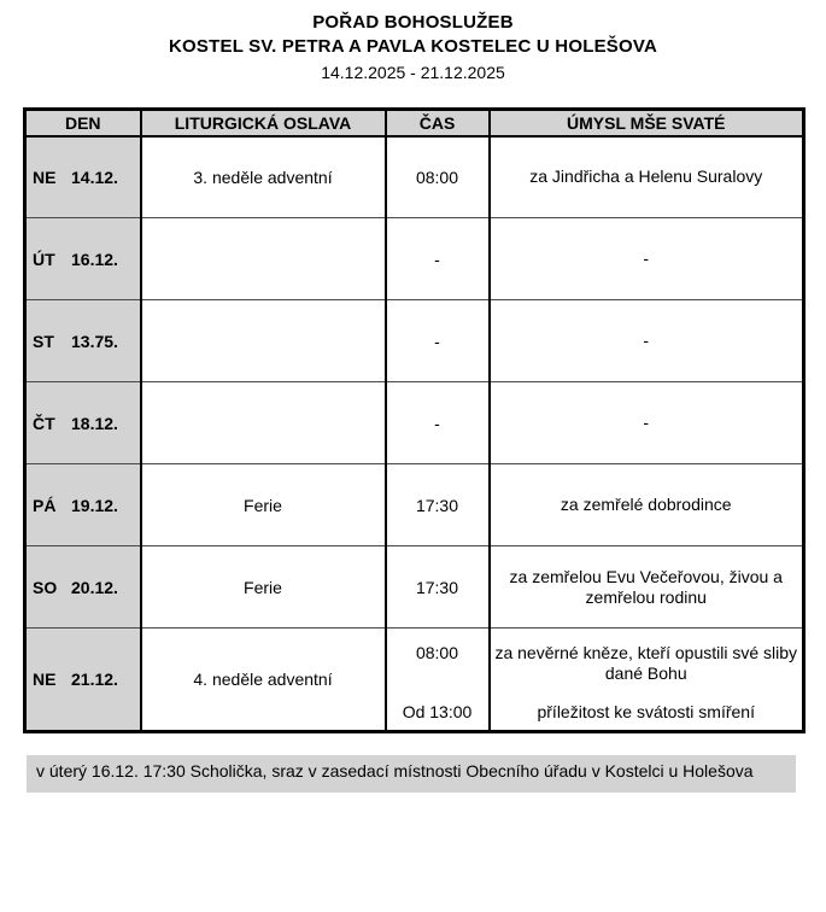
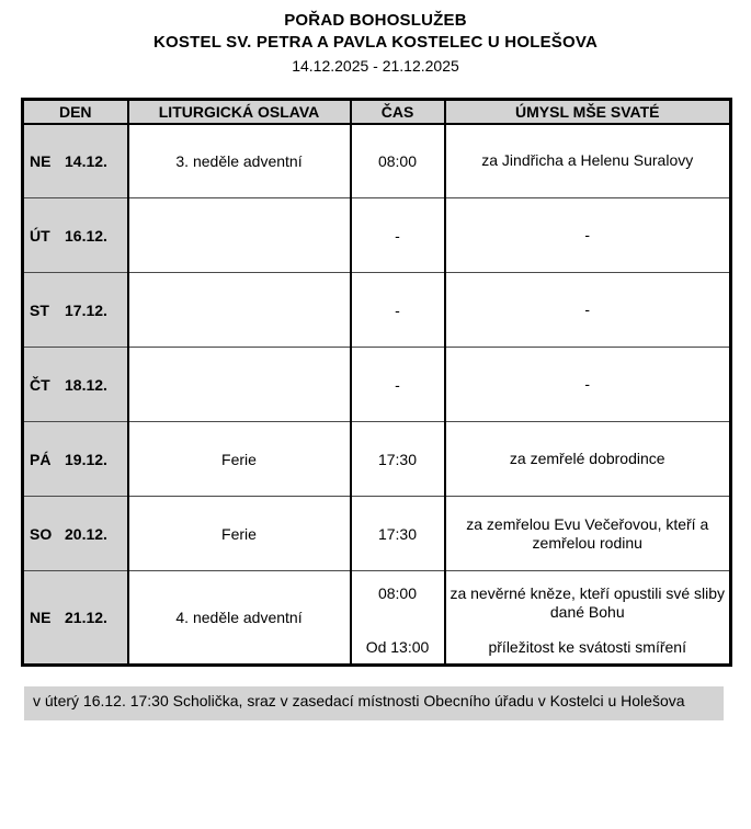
  POŘAD BOHOSLUŽEB
  KOSTEL SV. PETRA A PAVLA KOSTELEC U HOLEŠOVA
  14.12.2025 - 21.12.2025
  DEN	LITURGICKÁ OSLAVA	ČAS	ÚMYSL MŠE SVATÉ
  NE 14.12.	3. neděle adventní	08:00	za Jindřicha a Helenu Suralovy
  ÚT 16.12.		-	-
- ST 13.75.		-	-
+ ST 17.12.		-	-
  ČT 18.12.		-	-
  PÁ 19.12.	Ferie	17:30	za zemřelé dobrodince
- SO 20.12.	Ferie	17:30	za zemřelou Evu Večeřovou, živou a zemřelou rodinu
+ SO 20.12.	Ferie	17:30	za zemřelou Evu Večeřovou, kteří a zemřelou rodinu
  NE 21.12.	4. neděle adventní	08:00 Od 13:00	za nevěrné kněze, kteří opustili své sliby dané Bohu příležitost ke svátosti smíření
  v úterý 16.12. 17:30 Scholička, sraz v zasedací místnosti Obecního úřadu v Kostelci u Holešova
